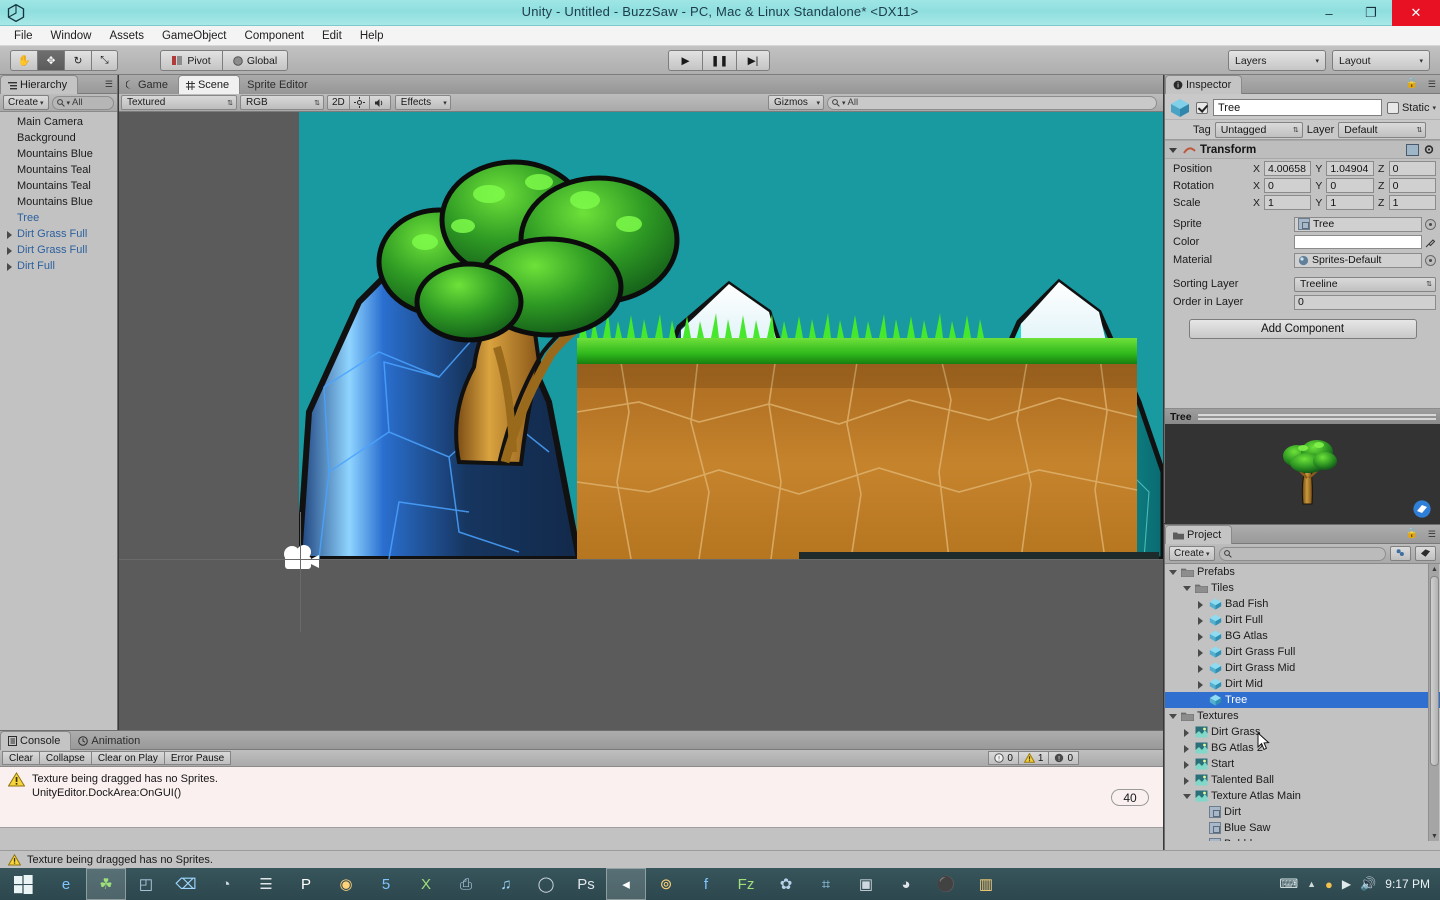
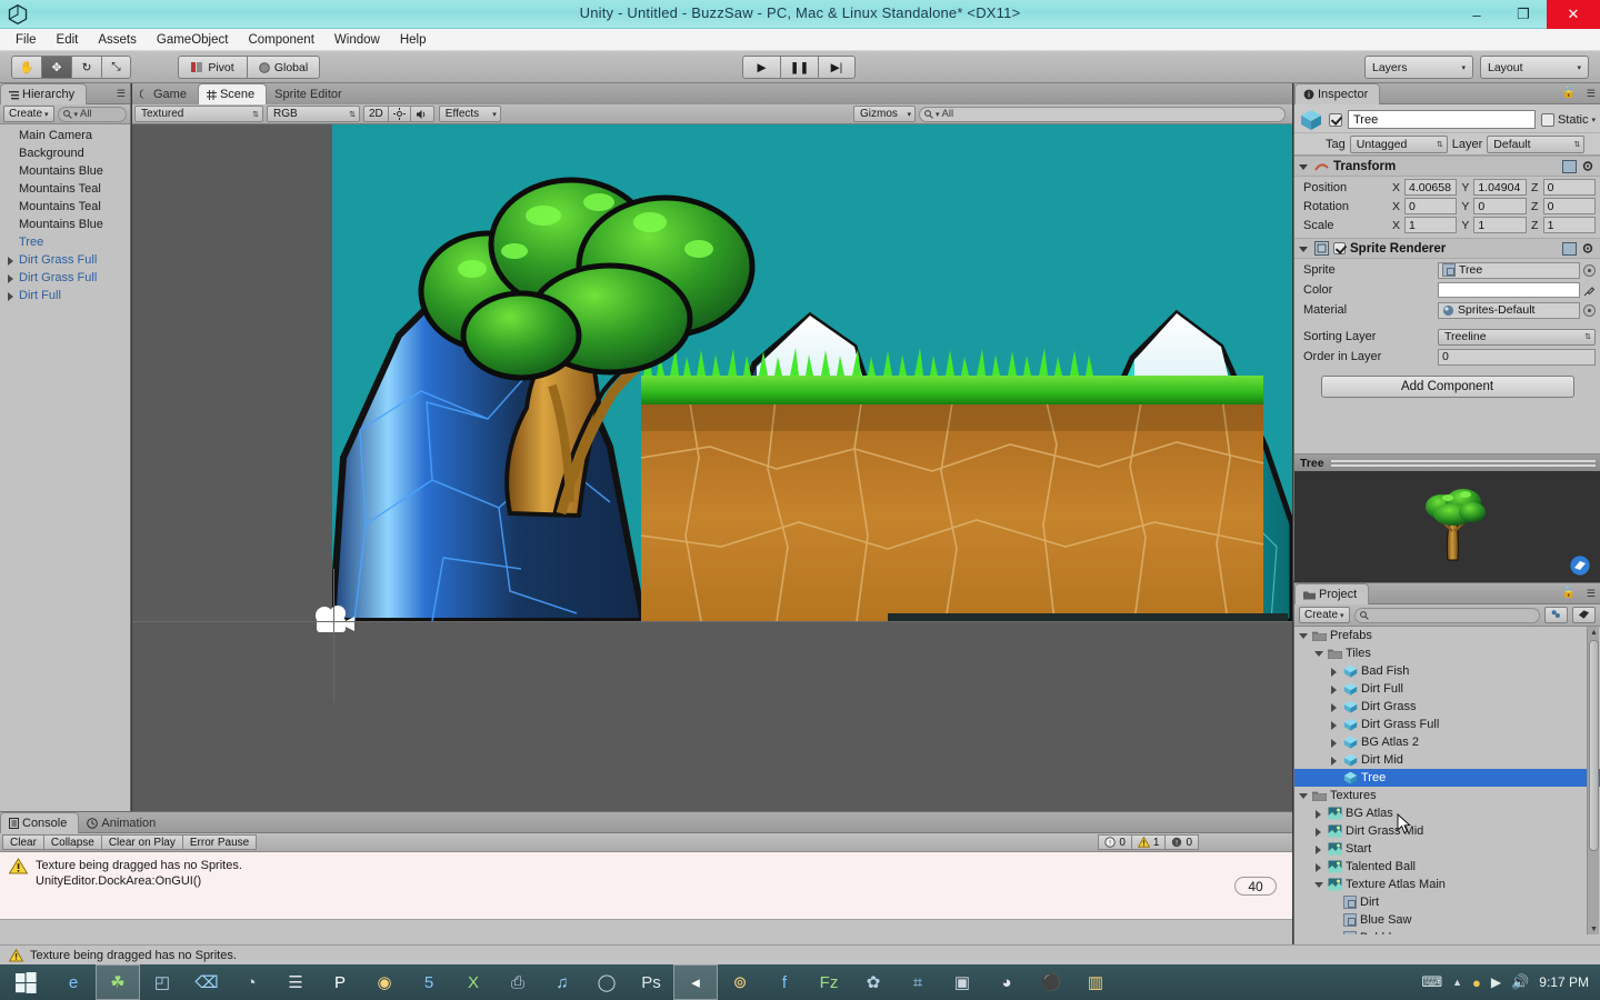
  Unity - Untitled - BuzzSaw - PC, Mac & Linux Standalone* <DX11>
  –
  ❐
  ✕
  File
- Window
+ Edit
  Assets
  GameObject
  Component
- Edit
+ Window
  Help
  ✋
  ✥
  ↻
  ⤡
  Pivot
  Global
  ▶
  ❚❚
  ▶|
  Layers
  Layout
  Hierarchy
  ☰
  Create
  All
  Main Camera
  Background
  Mountains Blue
  Mountains Teal
  Mountains Teal
  Mountains Blue
  Tree
  Dirt Grass Full
  Dirt Grass Full
  Dirt Full
  Game
  Scene
  Sprite Editor
  Textured
  RGB
  2D
  Effects
  Gizmos
  All
  Inspector
  🔒
  ☰
  Tree
  Static
  Tag
  Untagged
  Layer
  Default
  Transform
  Position
  X
  4.00658
  Y
  1.04904
  Z
  0
  Rotation
  X
  0
  Y
  0
  Z
  0
  Scale
  X
  1
  Y
  1
  Z
  1
+ Sprite Renderer
  Sprite
  Tree
  Color
  Material
  Sprites-Default
  Sorting Layer
  Treeline
  Order in Layer
  0
  Add Component
  Tree
  Project
  🔒
  ☰
  Create
  Prefabs
  Tiles
  Bad Fish
  Dirt Full
- BG Atlas
+ Dirt Grass
  Dirt Grass Full
- Dirt Grass Mid
+ BG Atlas 2
  Dirt Mid
  Tree
  Textures
- Dirt Grass
+ BG Atlas
- BG Atlas 2
+ Dirt Grass Mid
  Start
  Talented Ball
  Texture Atlas Main
  Dirt
  Blue Saw
  Console
  Animation
  Clear
  Collapse
  Clear on Play
  Error Pause
  0
  1
  0
  Texture being dragged has no Sprites.
  UnityEditor.DockArea:OnGUI()
  40
  Texture being dragged has no Sprites.
  e
  ☘
  ◰
  ⌫
  ◔
  ☰
  P
  ◉
  5
  X
  ⎙
  ♫
  ◯
  Ps
  ◂
  ⊚
  f
  Fz
  ✿
  ⌗
  ▣
  ◕
  ⚫
  ▥
  ⌨
  ▲
  ●
  ▶
  🔊
  9:17 PM
